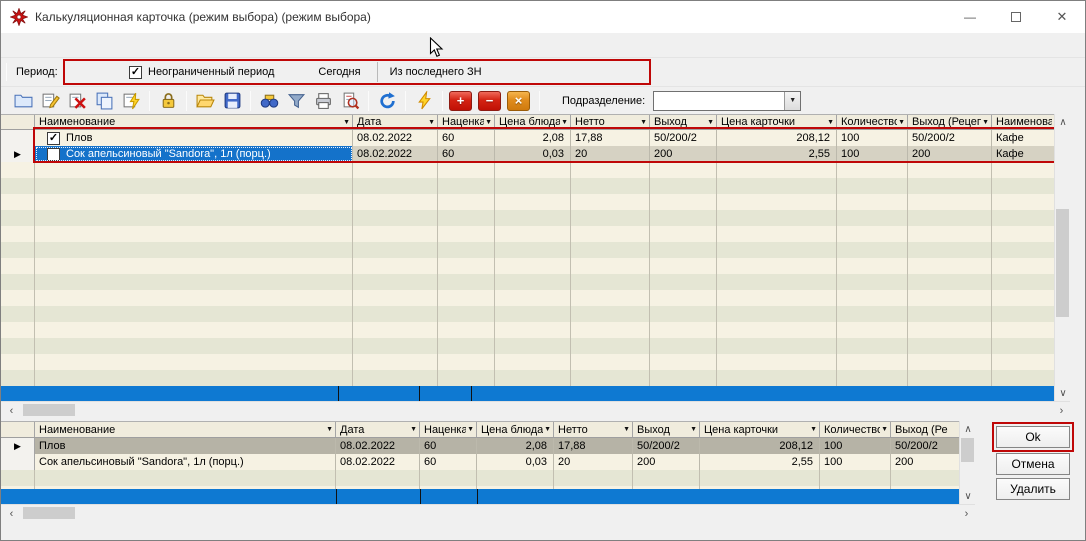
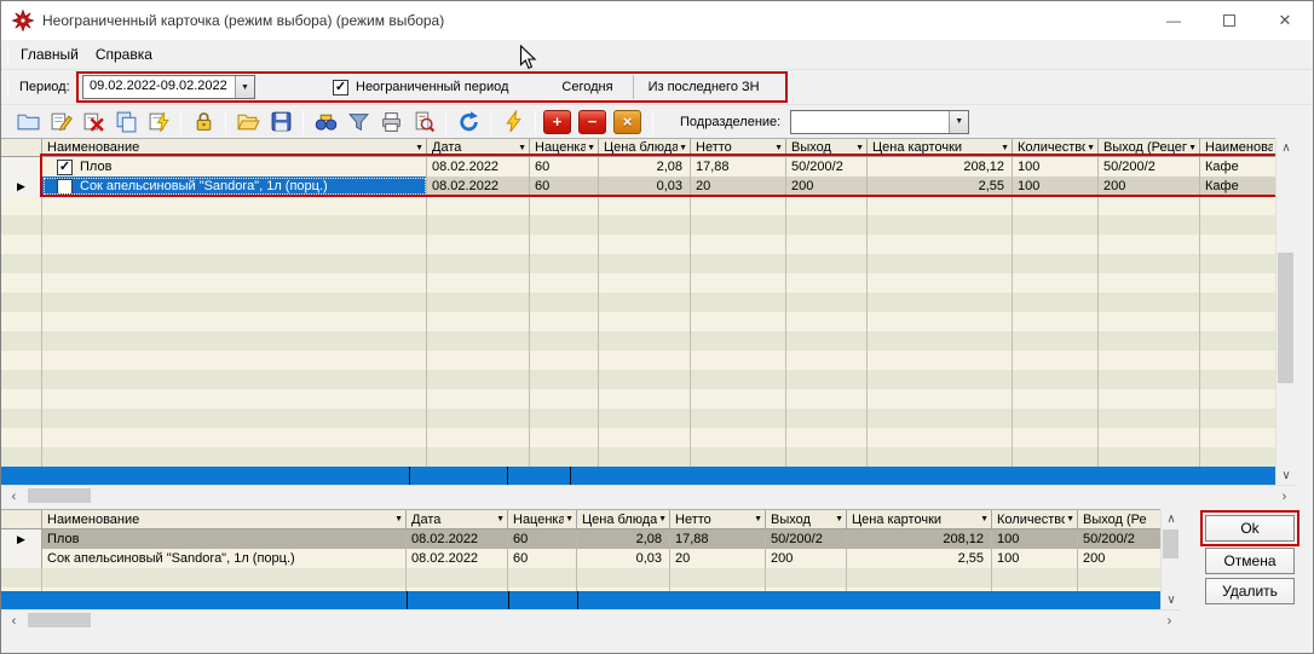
- Калькуляционная карточка (режим выбора) (режим выбора)
+ Неограниченный карточка (режим выбора) (режим выбора)
  —
  ✕
+ Главный
+ Справка
  Период:
+ 09.02.2022-09.02.2022
  ✓
  Неограниченный период
  Сегодня
  Из последнего ЗН
  +
  −
  ×
  Подразделение:
  Наименование
  Дата
  Наценка
  Цена блюда
  Нетто
  Выход
  Цена карточки
  Количество
  Выход (Рецеп
  Наименова
  ✓
  Плов
  08.02.2022
  60
  2,08
  17,88
  50/200/2
  208,12
  100
  50/200/2
  Кафе
  ▶
  ✓
  Сок апельсиновый "Sandora", 1л (порц.)
  08.02.2022
  60
  0,03
  20
  200
  2,55
  100
  200
  Кафе
  ∧
  ∨
  ‹
  ›
  Наименование
  Дата
  Наценка
  Цена блюда
  Нетто
  Выход
  Цена карточки
  Количество
  Выход (Ре
  ▶
  Плов
  08.02.2022
  60
  2,08
  17,88
  50/200/2
  208,12
  100
  50/200/2
  Сок апельсиновый "Sandora", 1л (порц.)
  08.02.2022
  60
  0,03
  20
  200
  2,55
  100
  200
  ∧
  ∨
  ‹
  ›
  Ok
  Отмена
  Удалить
